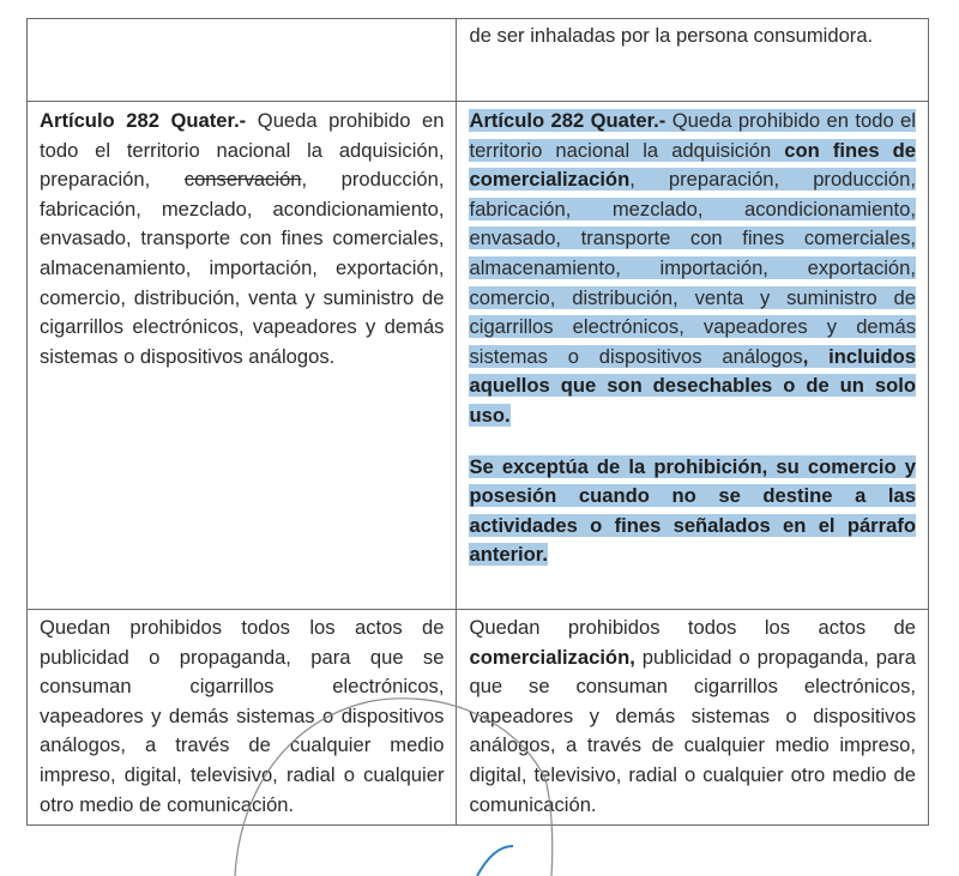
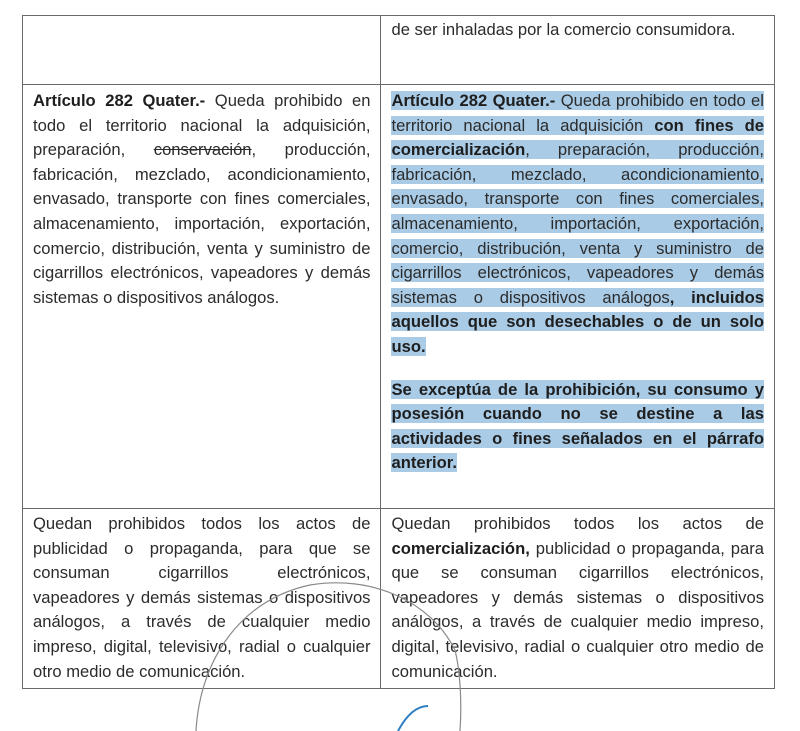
- 	de ser inhaladas por la persona consumidora.
+ 	de ser inhaladas por la comercio consumidora.
- Artículo 282 Quater.- Queda prohibido en todo el territorio nacional la adquisición, preparación, conservación, producción, fabricación, mezclado, acondicionamiento, envasado, transporte con fines comerciales, almacenamiento, importación, exportación, comercio, distribución, venta y suministro de cigarrillos electrónicos, vapeadores y demás sistemas o dispositivos análogos.	Artículo 282 Quater.- Queda prohibido en todo el territorio nacional la adquisición con fines de comercialización, preparación, producción, fabricación, mezclado, acondicionamiento, envasado, transporte con fines comerciales, almacenamiento, importación, exportación, comercio, distribución, venta y suministro de cigarrillos electrónicos, vapeadores y demás sistemas o dispositivos análogos, incluidos aquellos que son desechables o de un solo uso. Se exceptúa de la prohibición, su comercio y posesión cuando no se destine a las actividades o fines señalados en el párrafo anterior.
+ Artículo 282 Quater.- Queda prohibido en todo el territorio nacional la adquisición, preparación, conservación, producción, fabricación, mezclado, acondicionamiento, envasado, transporte con fines comerciales, almacenamiento, importación, exportación, comercio, distribución, venta y suministro de cigarrillos electrónicos, vapeadores y demás sistemas o dispositivos análogos.	Artículo 282 Quater.- Queda prohibido en todo el territorio nacional la adquisición con fines de comercialización, preparación, producción, fabricación, mezclado, acondicionamiento, envasado, transporte con fines comerciales, almacenamiento, importación, exportación, comercio, distribución, venta y suministro de cigarrillos electrónicos, vapeadores y demás sistemas o dispositivos análogos, incluidos aquellos que son desechables o de un solo uso. Se exceptúa de la prohibición, su consumo y posesión cuando no se destine a las actividades o fines señalados en el párrafo anterior.
  Quedan prohibidos todos los actos de publicidad o propaganda, para que se consuman cigarrillos electrónicos, vapeadores y demás sistemas dispositivos análogos, a través de cualquier medio impreso, digital, televisivo, radial o cualquier otro medio de comunicación.	Quedan prohibidos todos los actos de comercialización, publicidad o propaganda, para que se consuman cigarrillos electrónicos, vapeadores y demás sistemas o dispositivos análogos, a través de cualquier medio impreso, digital, televisivo, radial o cualquier otro medio de comunicación.
